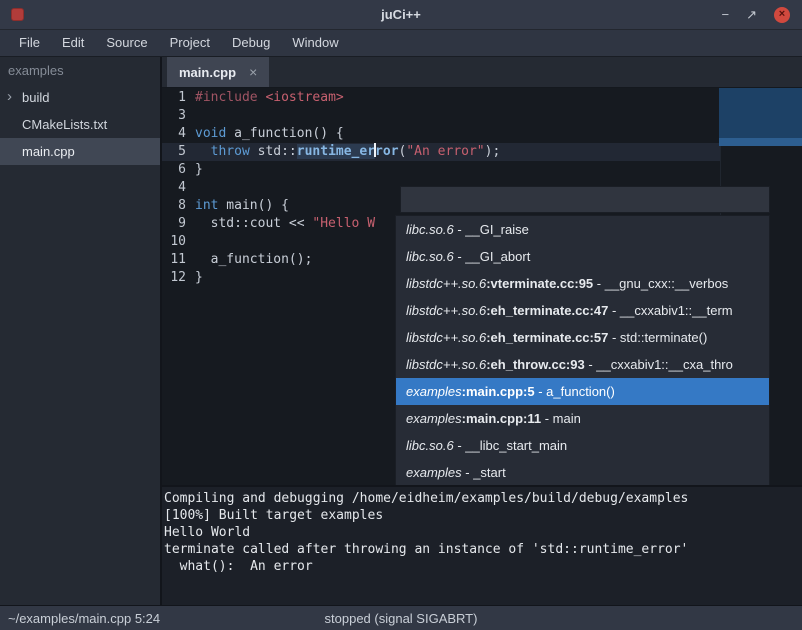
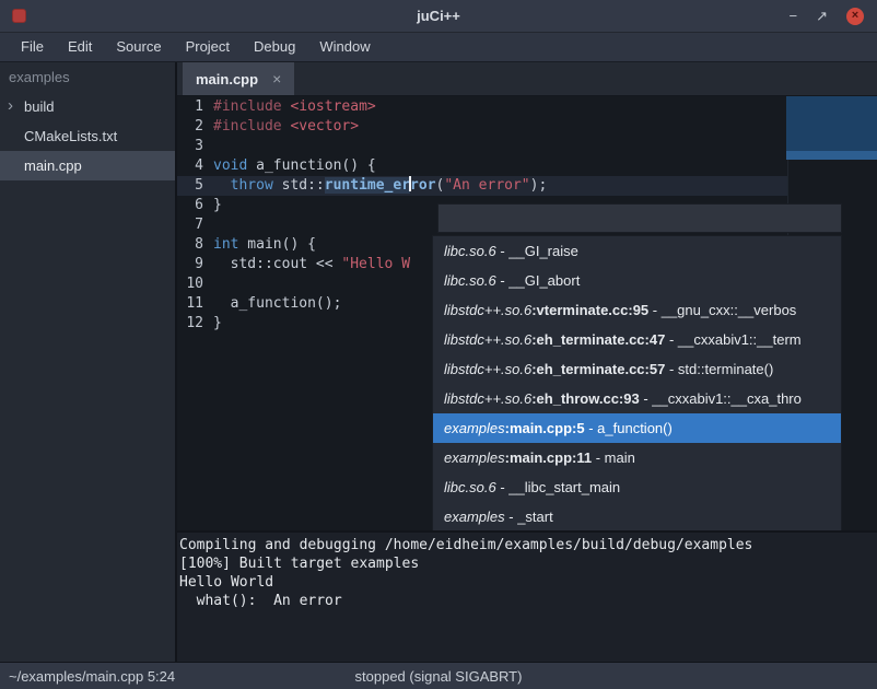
  juCi++
  −
  ↗
  ×
  File
  Edit
  Source
  Project
  Debug
  Window
  examples
  ›
  build
  CMakeLists.txt
  main.cpp
  main.cpp
  ×
  1 #include <iostream>
+ 2 #include <vector>
  3
  4 void a_function() {
  5 throw std::runtime_error("An error");
  6 }
- 4
+ 7
  8 int main() {
  9 std::cout << "Hello W
  10
  11 a_function();
  12 }
  libc.so.6 - __GI_raise
  libc.so.6 - __GI_abort
  libstdc++.so.6:vterminate.cc:95 - __gnu_cxx::__verbos
  libstdc++.so.6:eh_terminate.cc:47 - __cxxabiv1::__term
  libstdc++.so.6:eh_terminate.cc:57 - std::terminate()
  libstdc++.so.6:eh_throw.cc:93 - __cxxabiv1::__cxa_thro
  examples:main.cpp:5 - a_function()
  examples:main.cpp:11 - main
  libc.so.6 - __libc_start_main
  examples - _start
  Compiling and debugging /home/eidheim/examples/build/debug/examples
  [100%] Built target examples
  Hello World
- terminate called after throwing an instance of 'std::runtime_error'
  what(): An error
  ~/examples/main.cpp 5:24
  stopped (signal SIGABRT)
